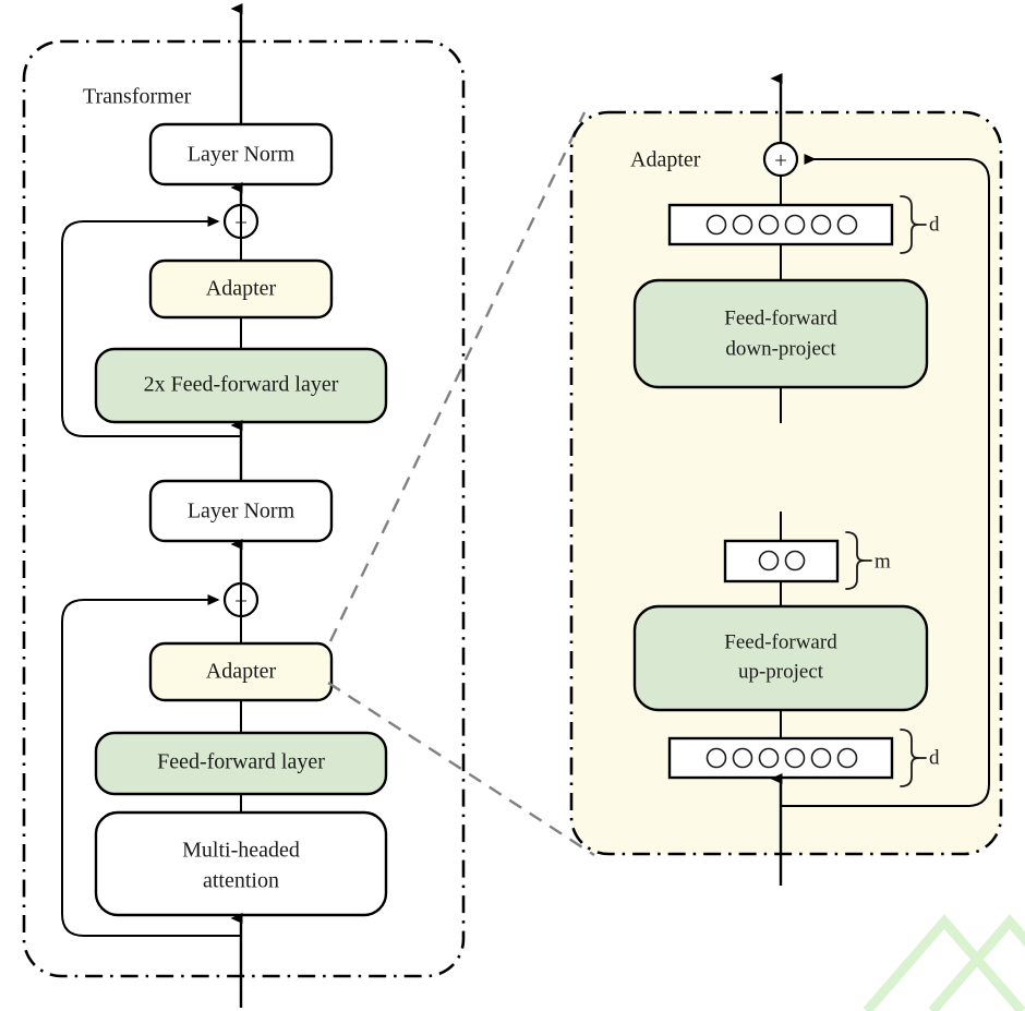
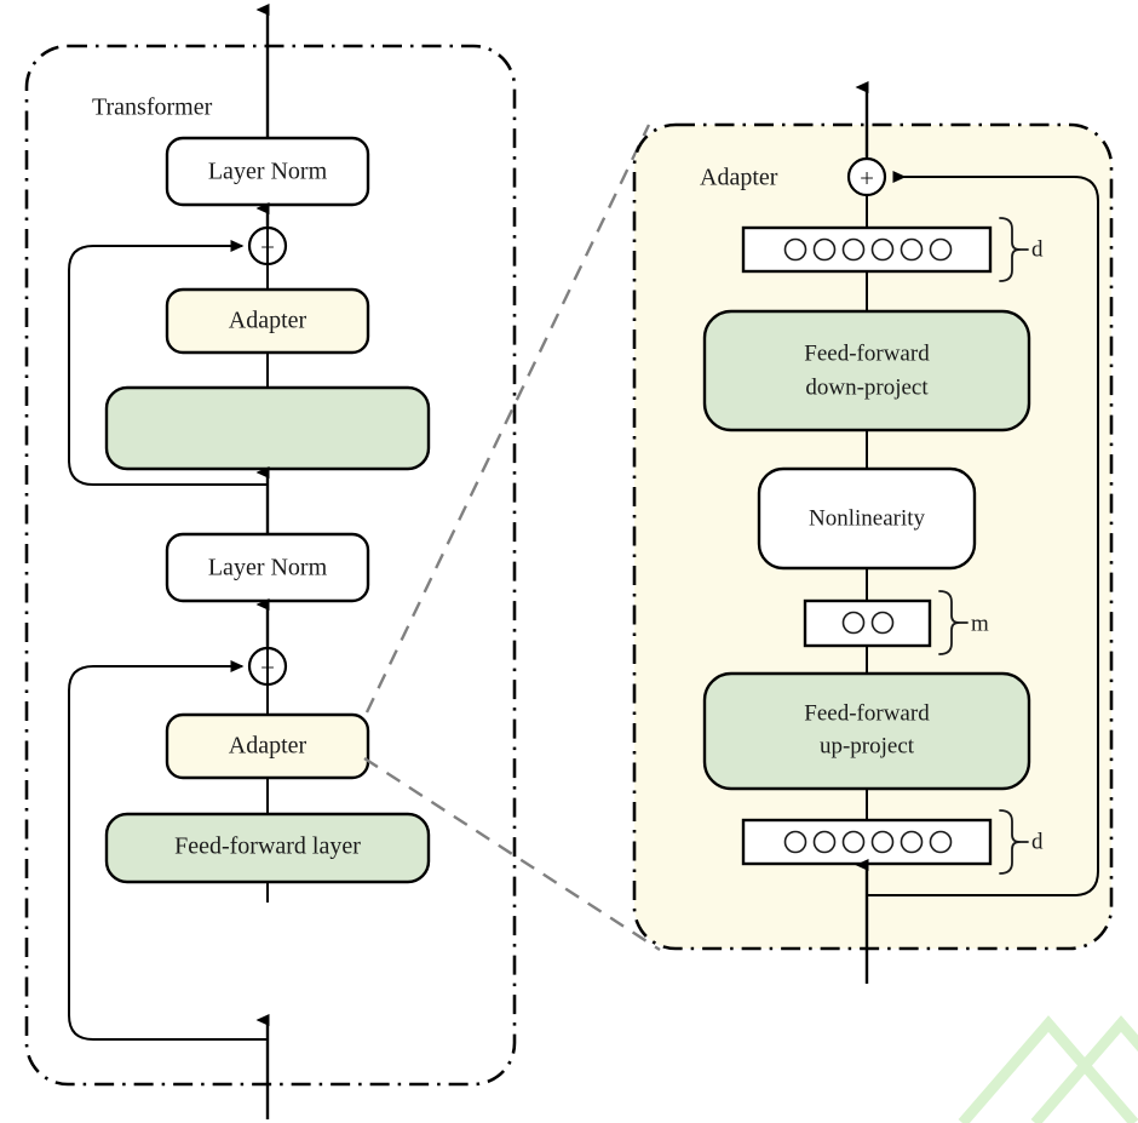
  Transformer
  Layer Norm
  Adapter
- 2x Feed-forward layer
  Layer Norm
  Adapter
  Feed-forward layer
- Multi-headed
- attention
  Adapter
  +
  d
  Feed-forward
  down-project
+ Nonlinearity
  m
  Feed-forward
  up-project
  d
